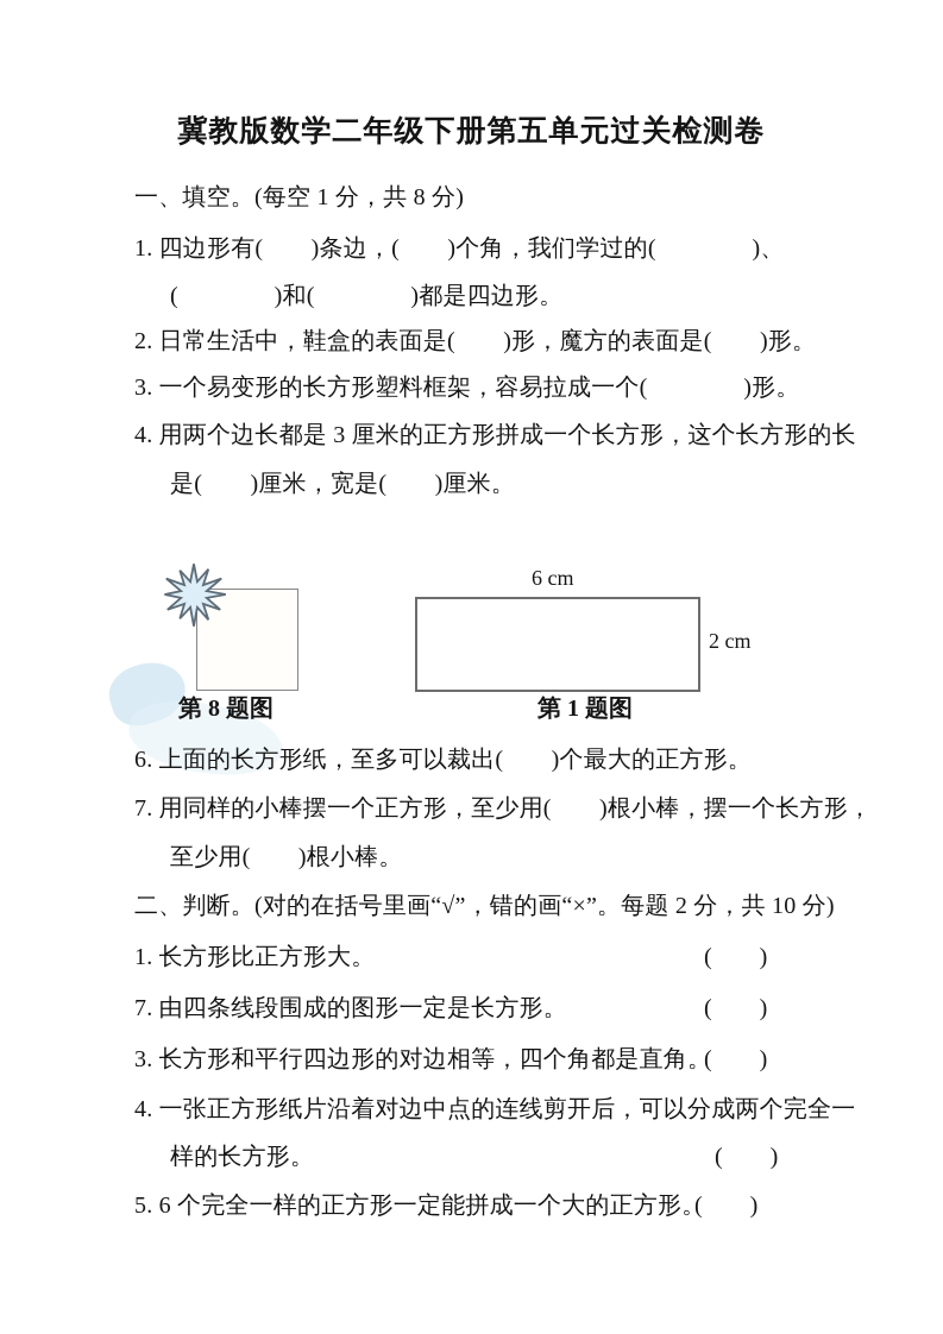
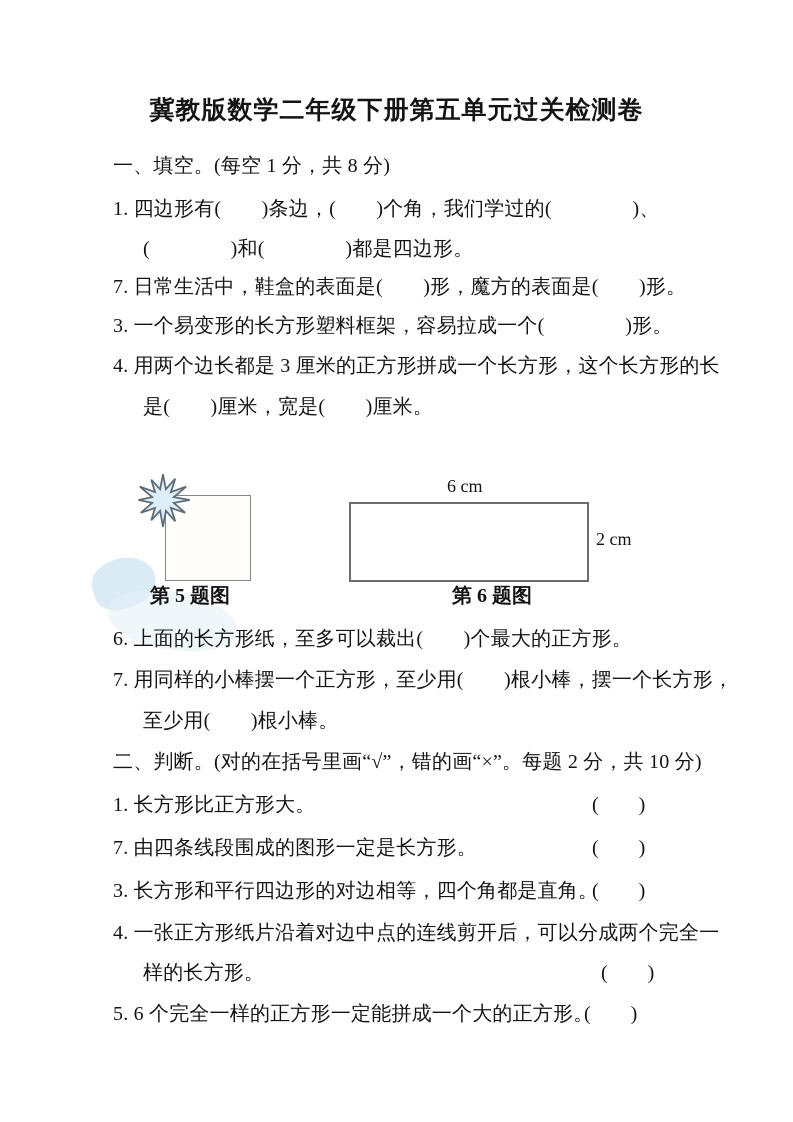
  冀教版数学二年级下册第五单元过关检测卷
  一、填空。(每空 1 分，共 8 分)
  1. 四边形有( )条边，( )个角，我们学过的( )、
  ( )和( )都是四边形。
- 2. 日常生活中，鞋盒的表面是( )形，魔方的表面是( )形。
+ 7. 日常生活中，鞋盒的表面是( )形，魔方的表面是( )形。
  3. 一个易变形的长方形塑料框架，容易拉成一个( )形。
  4. 用两个边长都是 3 厘米的正方形拼成一个长方形，这个长方形的长
  是( )厘米，宽是( )厘米。
- 第 8 题图
+ 第 5 题图
  6 cm
  2 cm
- 第 1 题图
+ 第 6 题图
  6. 上面的长方形纸，至多可以裁出( )个最大的正方形。
  7. 用同样的小棒摆一个正方形，至少用( )根小棒，摆一个长方形，
  至少用( )根小棒。
  二、判断。(对的在括号里画“√”，错的画“×”。每题 2 分，共 10 分)
  1. 长方形比正方形大。
  ( )
  7. 由四条线段围成的图形一定是长方形。
  ( )
  3. 长方形和平行四边形的对边相等，四个角都是直角。
  ( )
  4. 一张正方形纸片沿着对边中点的连线剪开后，可以分成两个完全一
  样的长方形。
  ( )
  5. 6 个完全一样的正方形一定能拼成一个大的正方形。
  ( )
